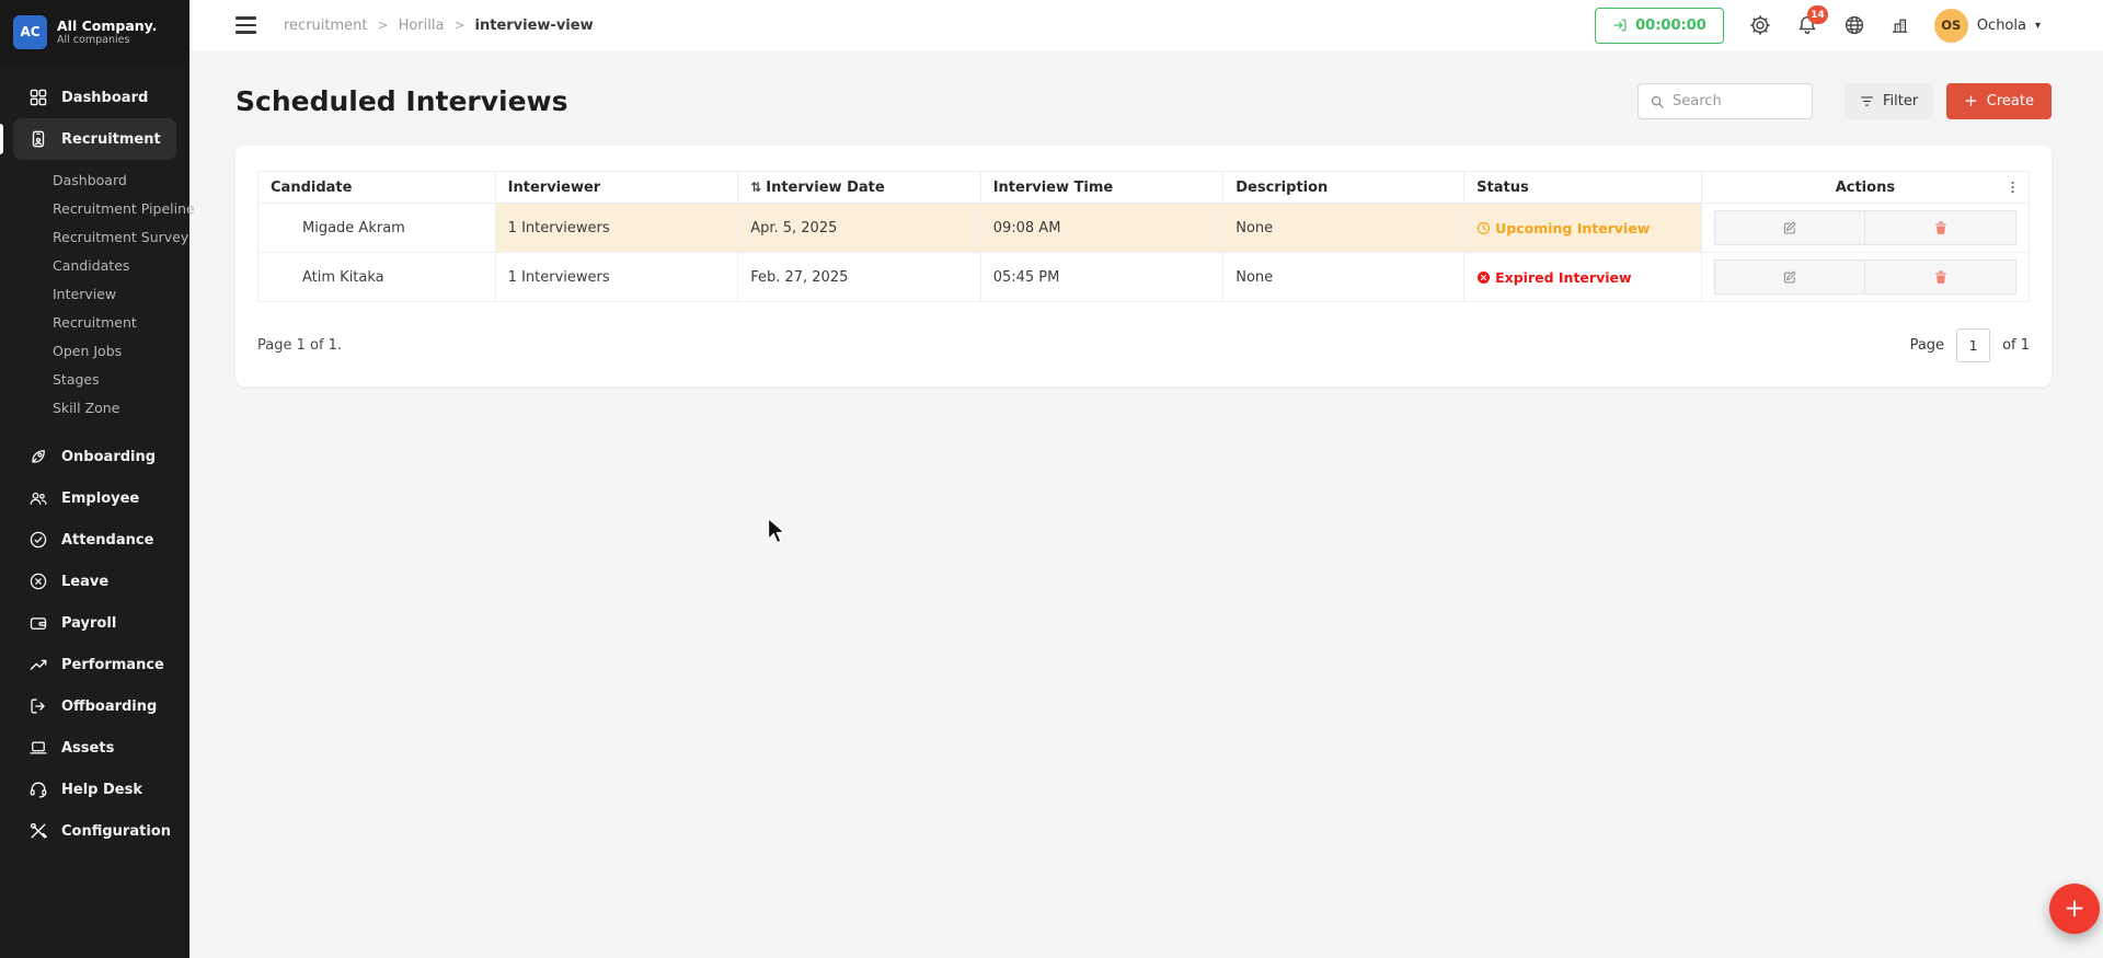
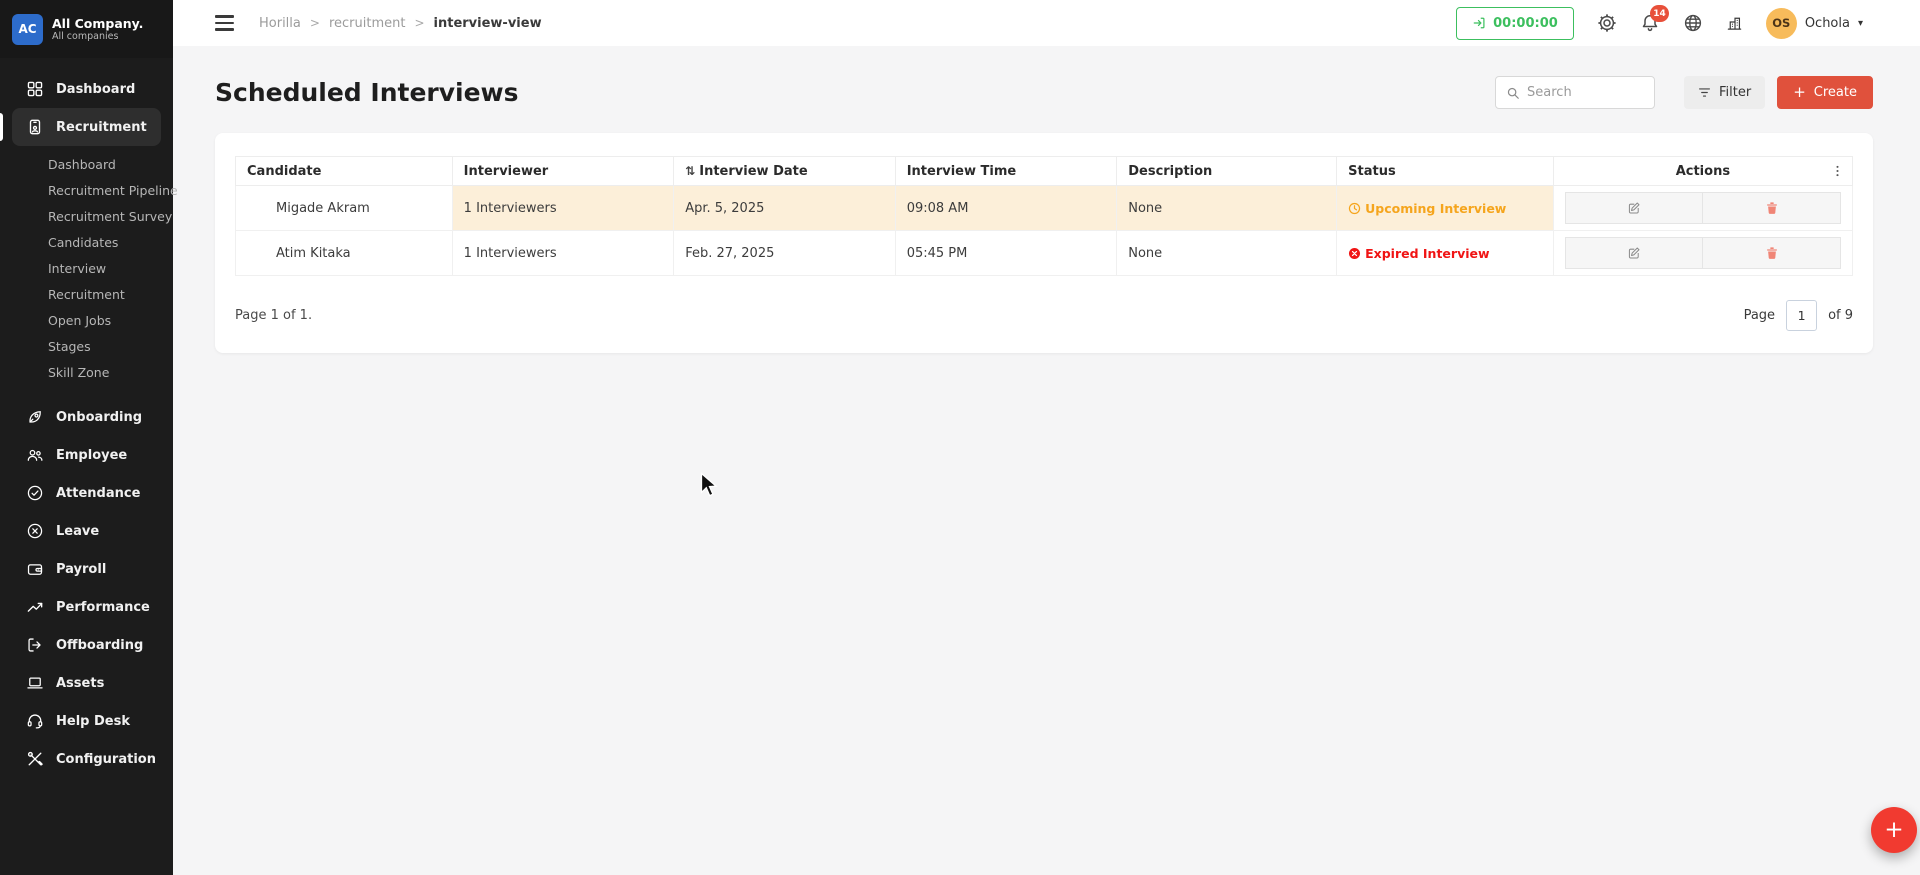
  AC
  All Company.
  All companies
  Dashboard
  Recruitment
  Dashboard
  Recruitment Pipeline
  Recruitment Survey
  Candidates
  Interview
  Recruitment
  Open Jobs
  Stages
  Skill Zone
  Onboarding
  Employee
  Attendance
  Leave
  Payroll
  Performance
  Offboarding
  Assets
  Help Desk
  Configuration
- recruitment
+ Horilla
  >
- Horilla
+ recruitment
  >
  interview-view
  00:00:00
  14
  OS
  Ochola
  ▾
  Scheduled Interviews
  Search
  Filter
  +
  Create
  Candidate	Interviewer	⇅ Interview Date	Interview Time	Description	Status	Actions
  Migade Akram	1 Interviewers	Apr. 5, 2025	09:08 AM	None	Upcoming Interview
  Atim Kitaka	1 Interviewers	Feb. 27, 2025	05:45 PM	None	Expired Interview
  Page 1 of 1.
  Page
  1
- of 1
+ of 9
  +
